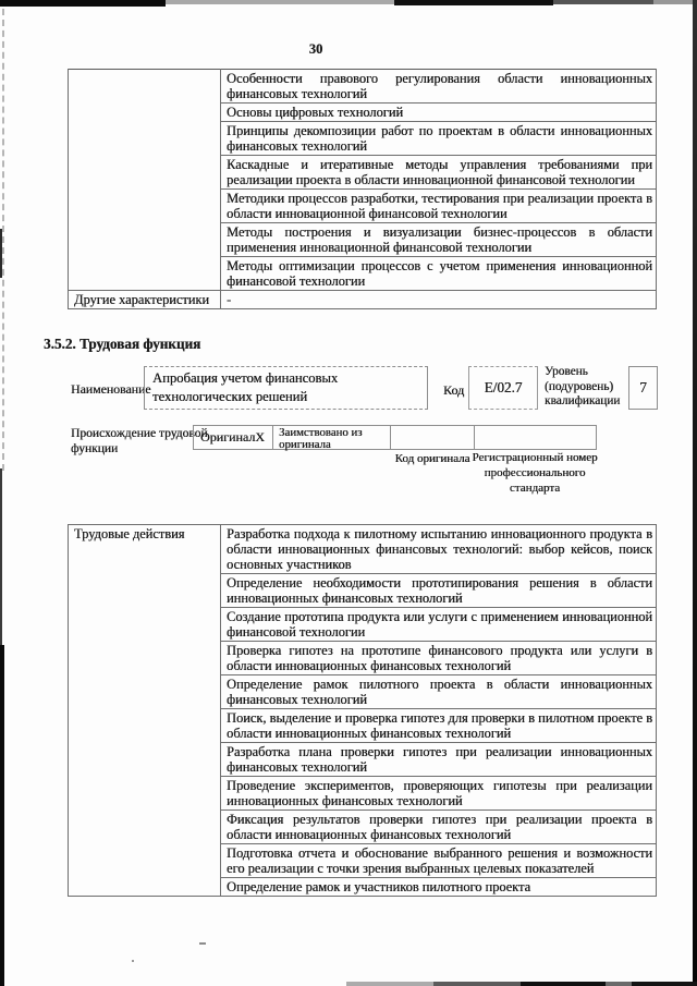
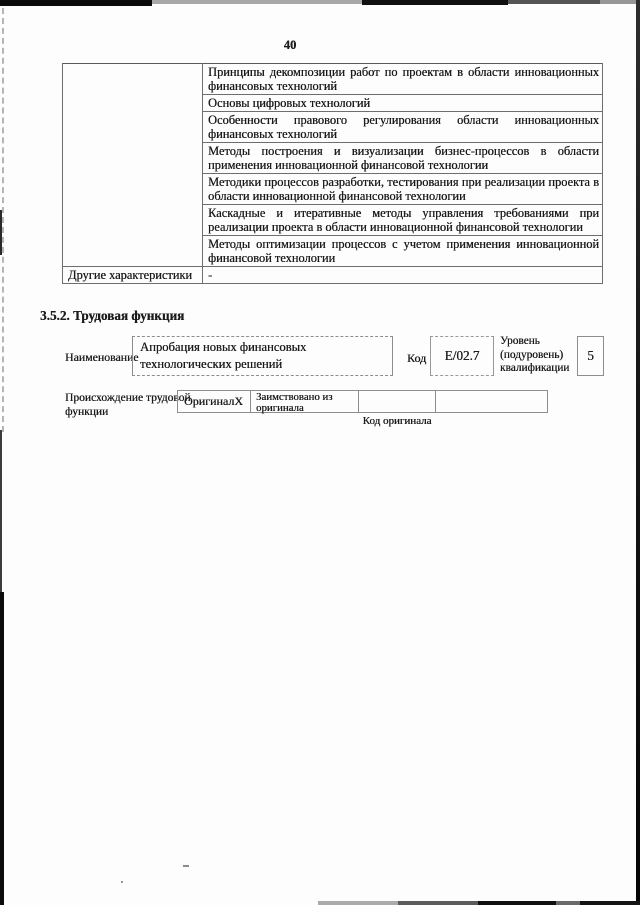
- 30
+ 40
- 	Особенности правового регулирования области инновационных финансовых технологий
+ 	Принципы декомпозиции работ по проектам в области инновационных финансовых технологий
  Основы цифровых технологий
- Принципы декомпозиции работ по проектам в области инновационных финансовых технологий
+ Особенности правового регулирования области инновационных финансовых технологий
- Каскадные и итеративные методы управления требованиями при реализации проекта в области инновационной финансовой технологии
+ Методы построения и визуализации бизнес-процессов в области применения инновационной финансовой технологии
  Методики процессов разработки, тестирования при реализации проекта в области инновационной финансовой технологии
- Методы построения и визуализации бизнес-процессов в области применения инновационной финансовой технологии
+ Каскадные и итеративные методы управления требованиями при реализации проекта в области инновационной финансовой технологии
  Методы оптимизации процессов с учетом применения инновационной финансовой технологии
  Другие характеристики	-
  3.5.2. Трудовая функция
  Наименование
- Апробация учетом финансовых технологических решений
+ Апробация новых финансовых технологических решений
  Код
  Е/02.7
  Уровень (подуровень) квалификации
- 7
+ 5
  Происхождение трудовой функции
  Оригинал
  X
  Заимствовано из оригинала
  Код оригинала
- Регистрационный номер профессионального стандарта
- Трудовые действия	Разработка подхода к пилотному испытанию инновационного продукта в области инновационных финансовых технологий: выбор кейсов, поиск основных участников
- Определение необходимости прототипирования решения в области инновационных финансовых технологий
- Создание прототипа продукта или услуги с применением инновационной финансовой технологии
- Проверка гипотез на прототипе финансового продукта или услуги в области инновационных финансовых технологий
- Определение рамок пилотного проекта в области инновационных финансовых технологий
- Поиск, выделение и проверка гипотез для проверки в пилотном проекте в области инновационных финансовых технологий
- Разработка плана проверки гипотез при реализации инновационных финансовых технологий
- Проведение экспериментов, проверяющих гипотезы при реализации инновационных финансовых технологий
- Фиксация результатов проверки гипотез при реализации проекта в области инновационных финансовых технологий
- Подготовка отчета и обоснование выбранного решения и возможности его реализации с точки зрения выбранных целевых показателей
- Определение рамок и участников пилотного проекта
